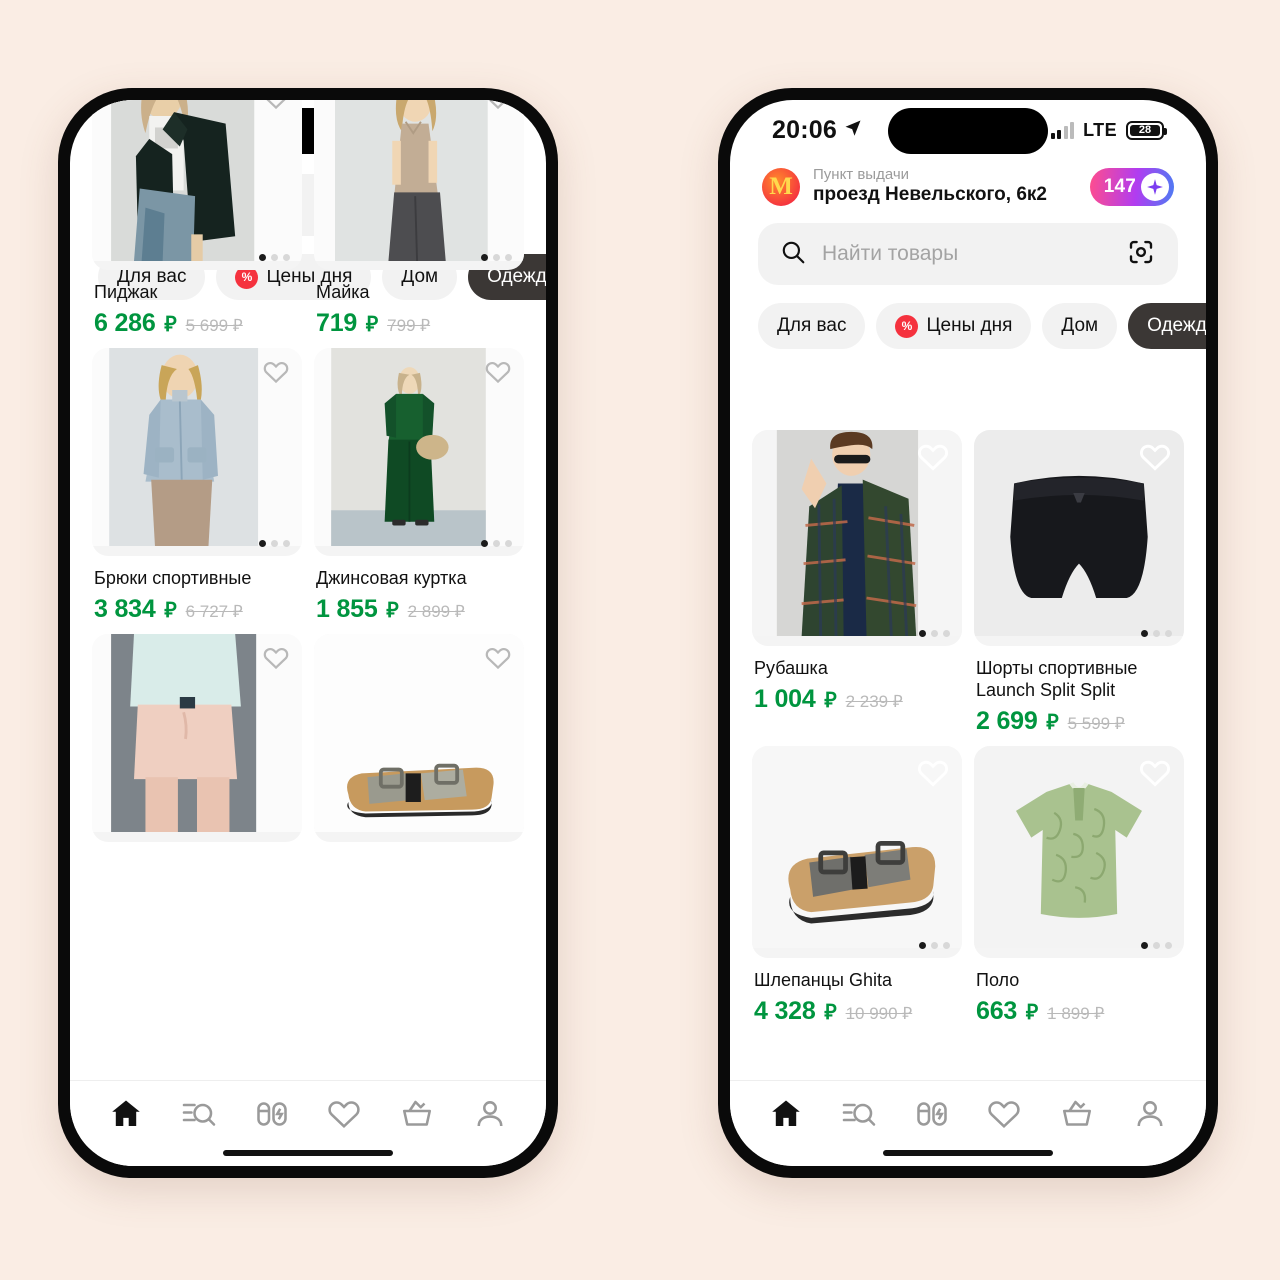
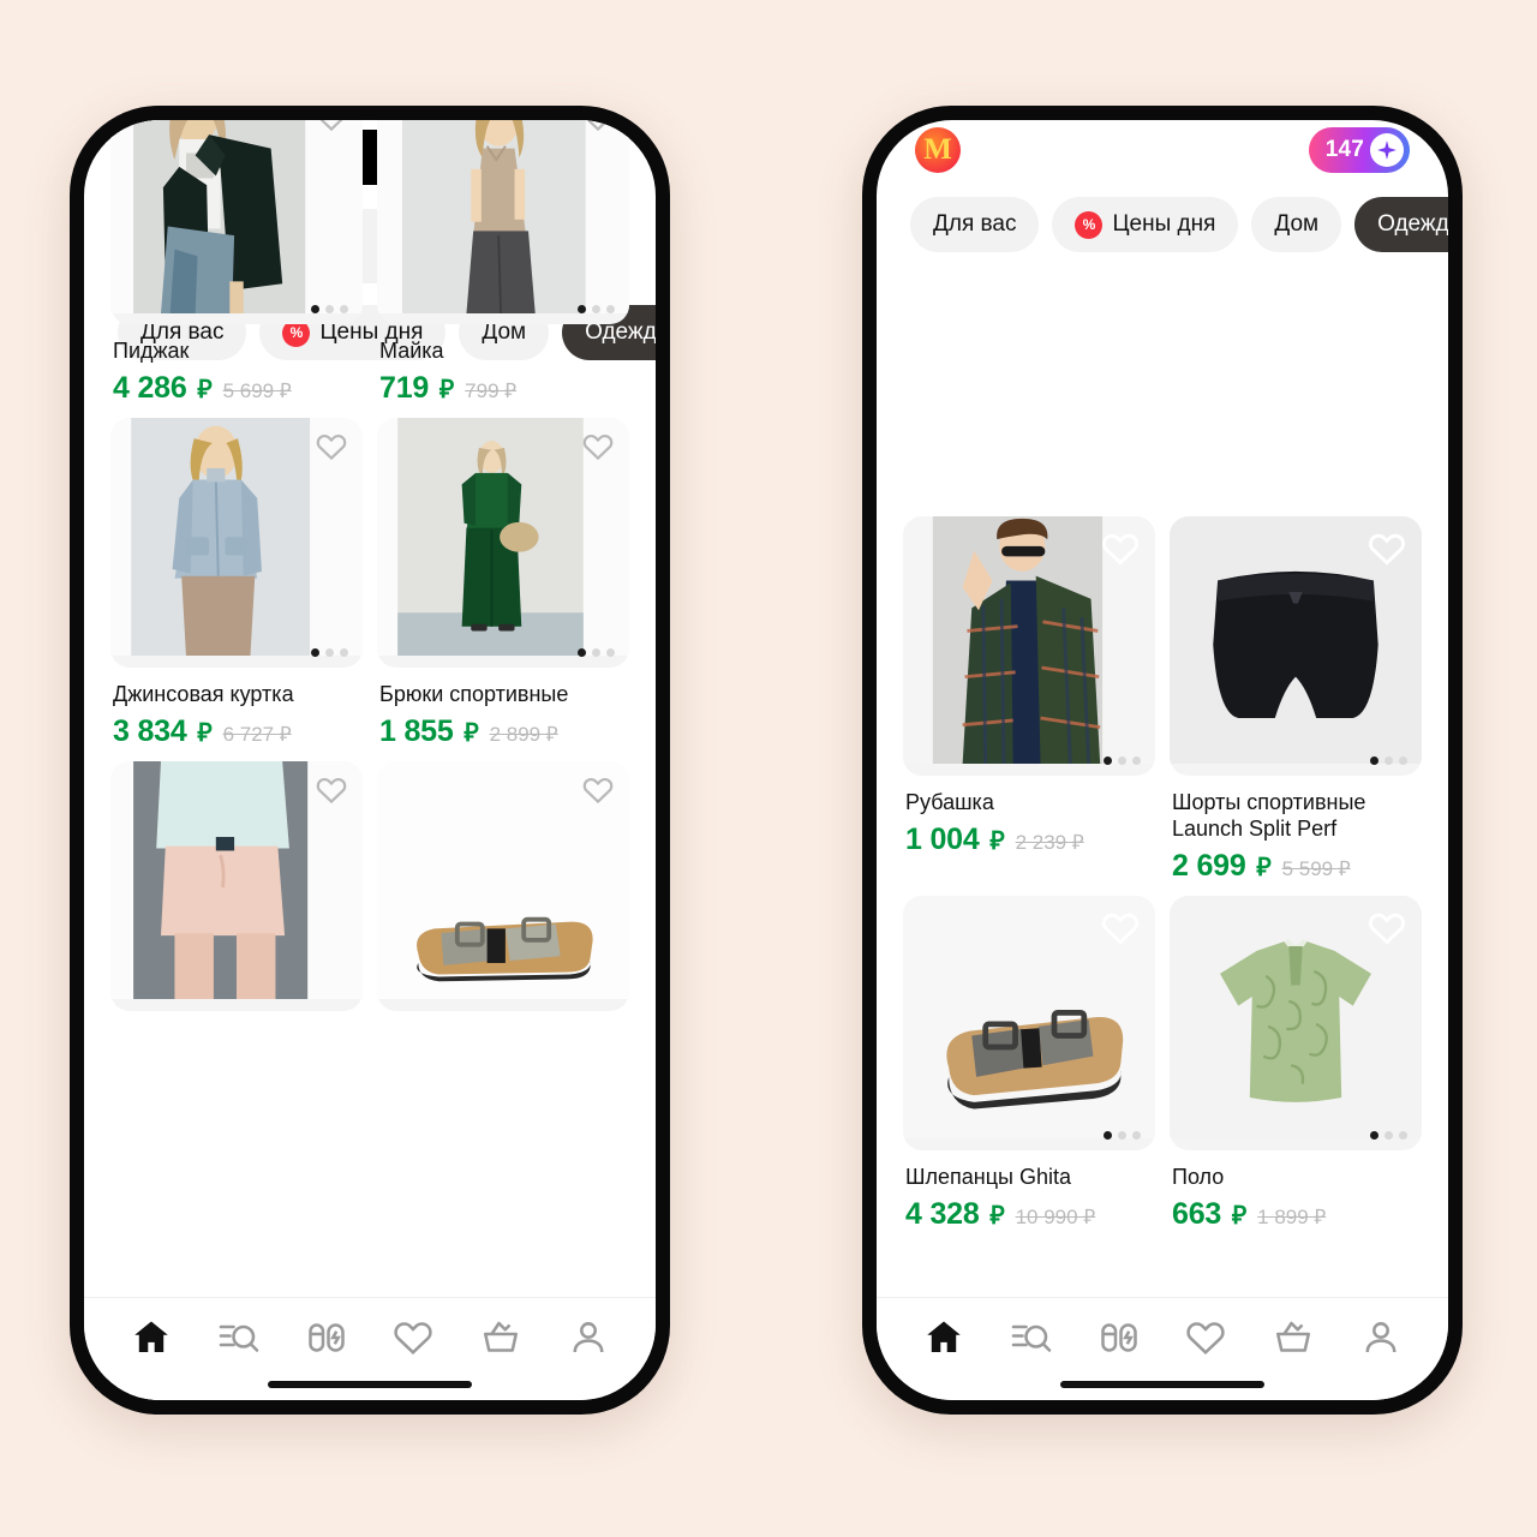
  Для вас
  %
  Цены дня
  Дом
  Одежд
  Пиджак
- 6 286
+ 4 286
  ₽
  5 699 ₽
  Майка
  719
  ₽
  799 ₽
- Брюки спортивные
+ Джинсовая куртка
  3 834
  ₽
  6 727 ₽
- Джинсовая куртка
+ Брюки спортивные
  1 855
  ₽
  2 899 ₽
- 20:06
- LTE
- 28
  М
- Пункт выдачи
- проезд Невельского, 6к2
  147
- Найти товары
  Для вас
  %
  Цены дня
  Дом
  Одежд
  Рубашка
  1 004
  ₽
  2 239 ₽
- Шорты спортивные Launch Split Split
+ Шорты спортивные Launch Split Perf
  2 699
  ₽
  5 599 ₽
  Шлепанцы Ghita
  4 328
  ₽
  10 990 ₽
  Поло
  663
  ₽
  1 899 ₽
